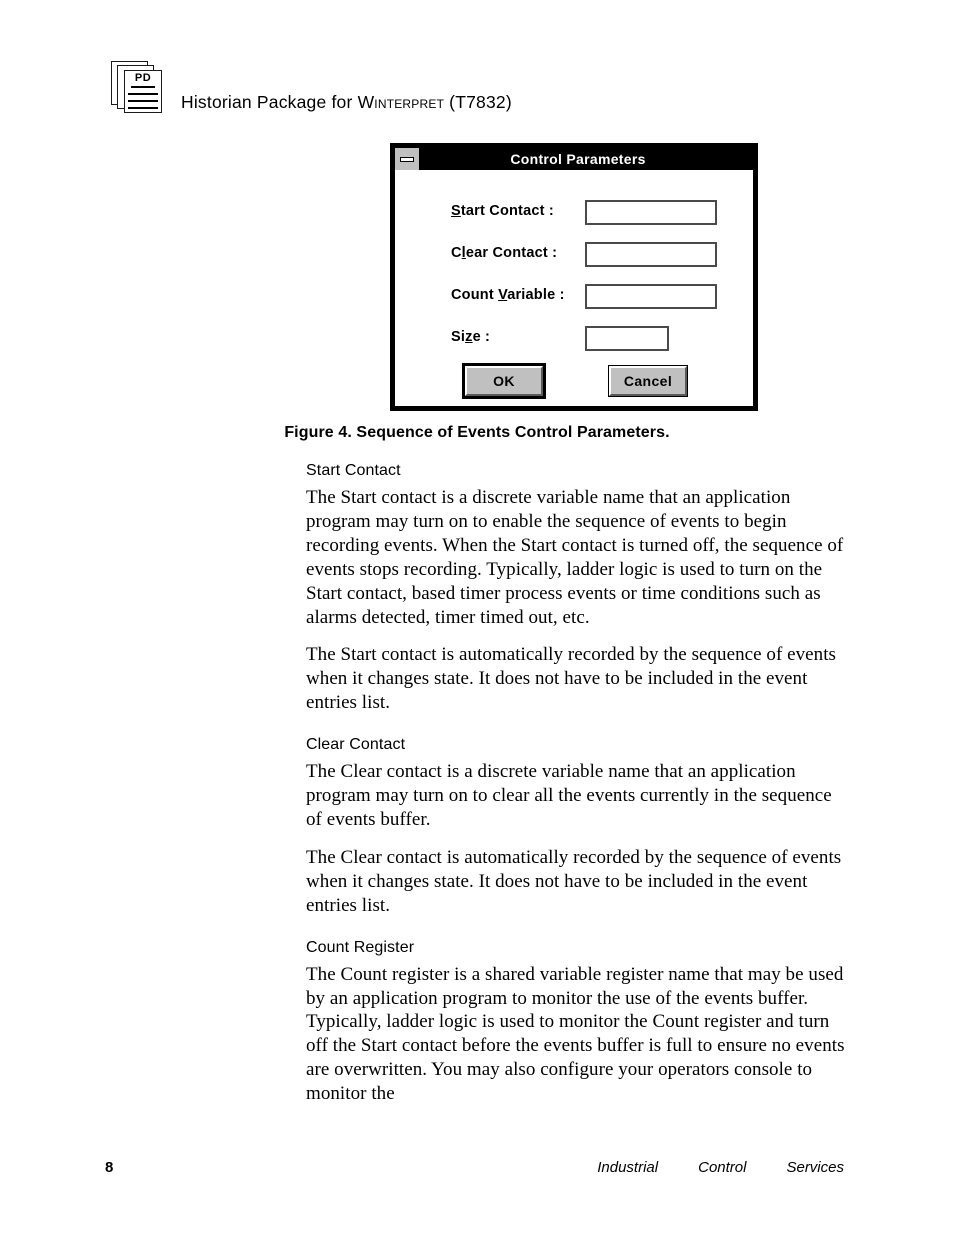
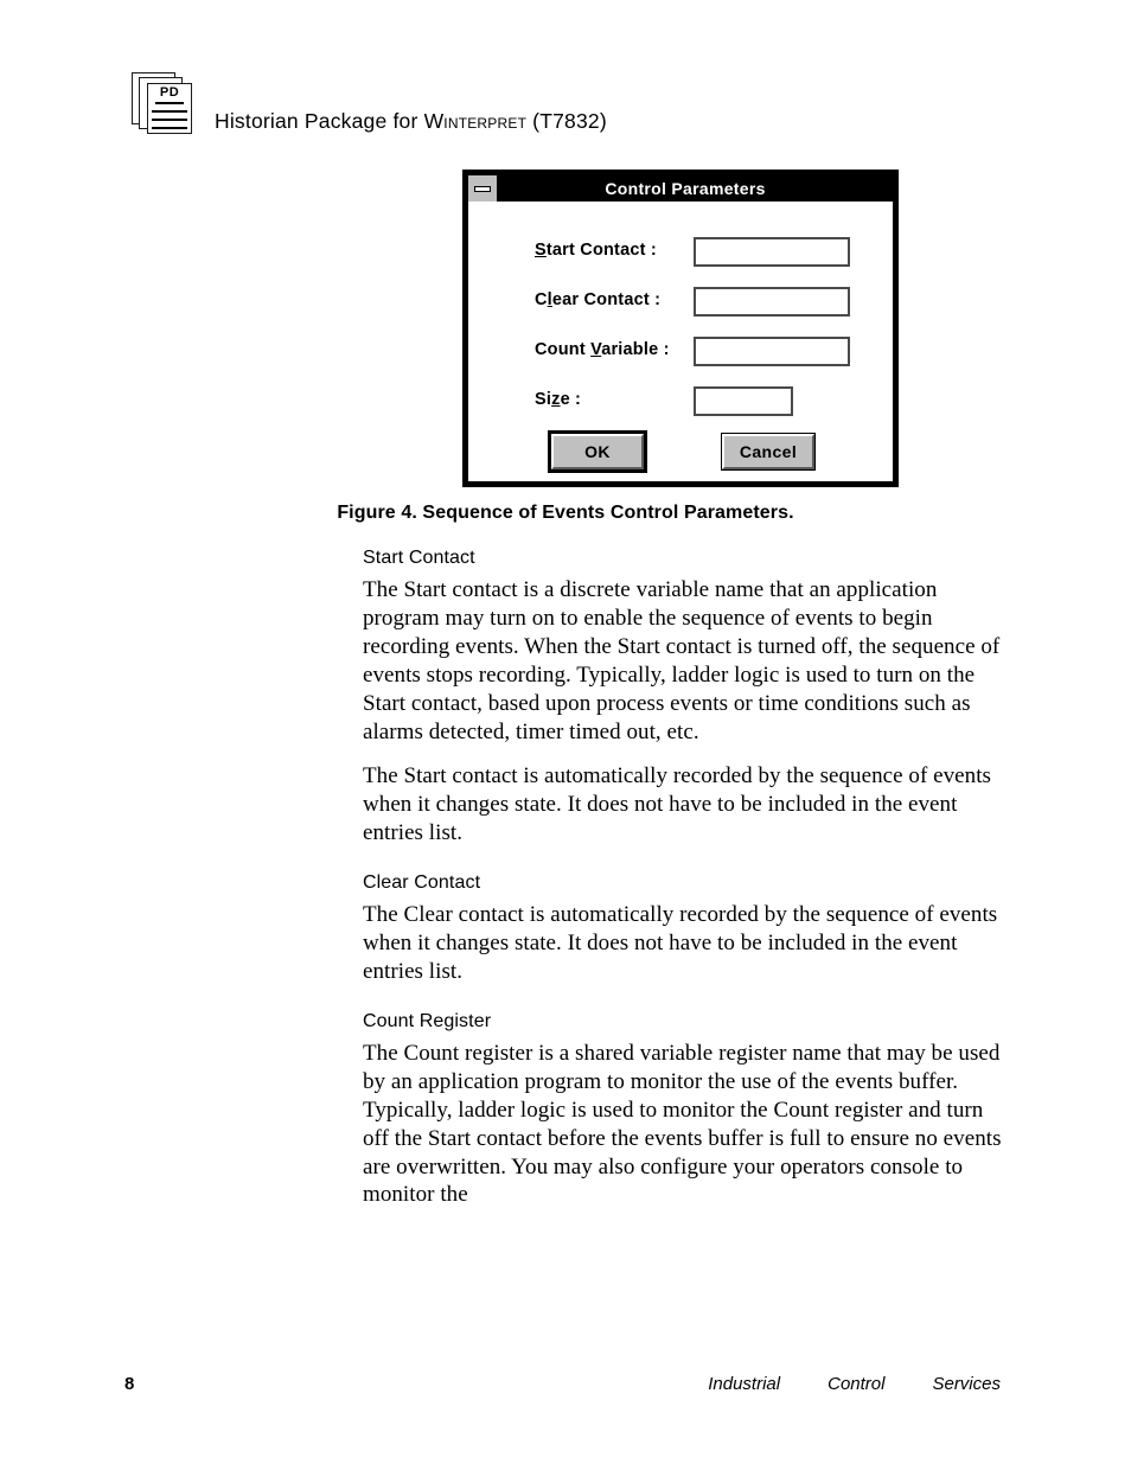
  PD
  Historian Package for Winterpret (T7832)
  Control Parameters
  Start Contact :
  Clear Contact :
  Count Variable :
  Size :
  OK
  Cancel
  Figure 4. Sequence of Events Control Parameters.
  Start Contact
- The Start contact is a discrete variable name that an application program may turn on to enable the sequence of events to begin recording events. When the Start contact is turned off, the sequence of events stops recording. Typically, ladder logic is used to turn on the Start contact, based timer process events or time conditions such as alarms detected, timer timed out, etc.
+ The Start contact is a discrete variable name that an application program may turn on to enable the sequence of events to begin recording events. When the Start contact is turned off, the sequence of events stops recording. Typically, ladder logic is used to turn on the Start contact, based upon process events or time conditions such as alarms detected, timer timed out, etc.
  The Start contact is automatically recorded by the sequence of events when it changes state. It does not have to be included in the event entries list.
  Clear Contact
- The Clear contact is a discrete variable name that an application program may turn on to clear all the events currently in the sequence of events buffer.
  The Clear contact is automatically recorded by the sequence of events when it changes state. It does not have to be included in the event entries list.
  Count Register
  The Count register is a shared variable register name that may be used by an application program to monitor the use of the events buffer. Typically, ladder logic is used to monitor the Count register and turn off the Start contact before the events buffer is full to ensure no events are overwritten. You may also configure your operators console to monitor the
  8
  Industrial Control Services
